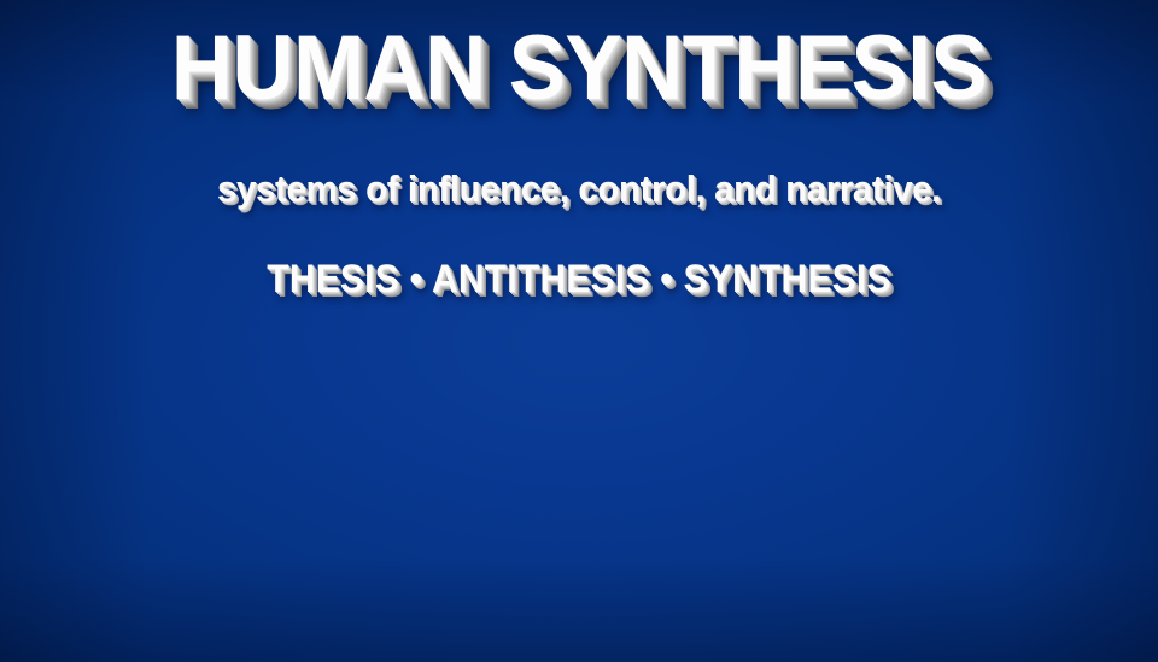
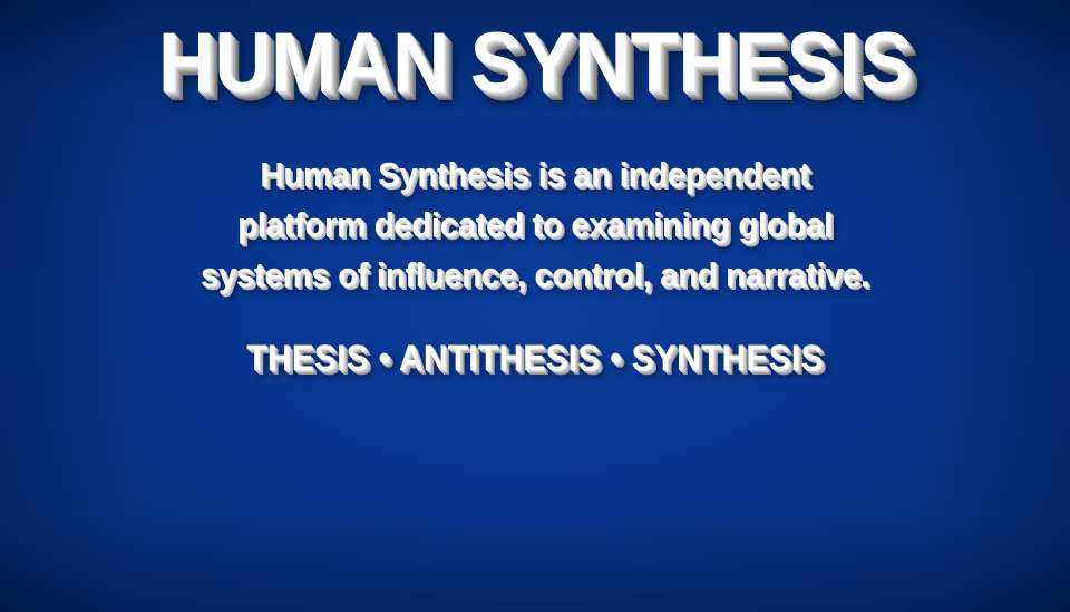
  HUMAN SYNTHESIS
+ Human Synthesis is an independent
+ platform dedicated to examining global
  systems of influence, control, and narrative.
  THESIS • ANTITHESIS • SYNTHESIS
